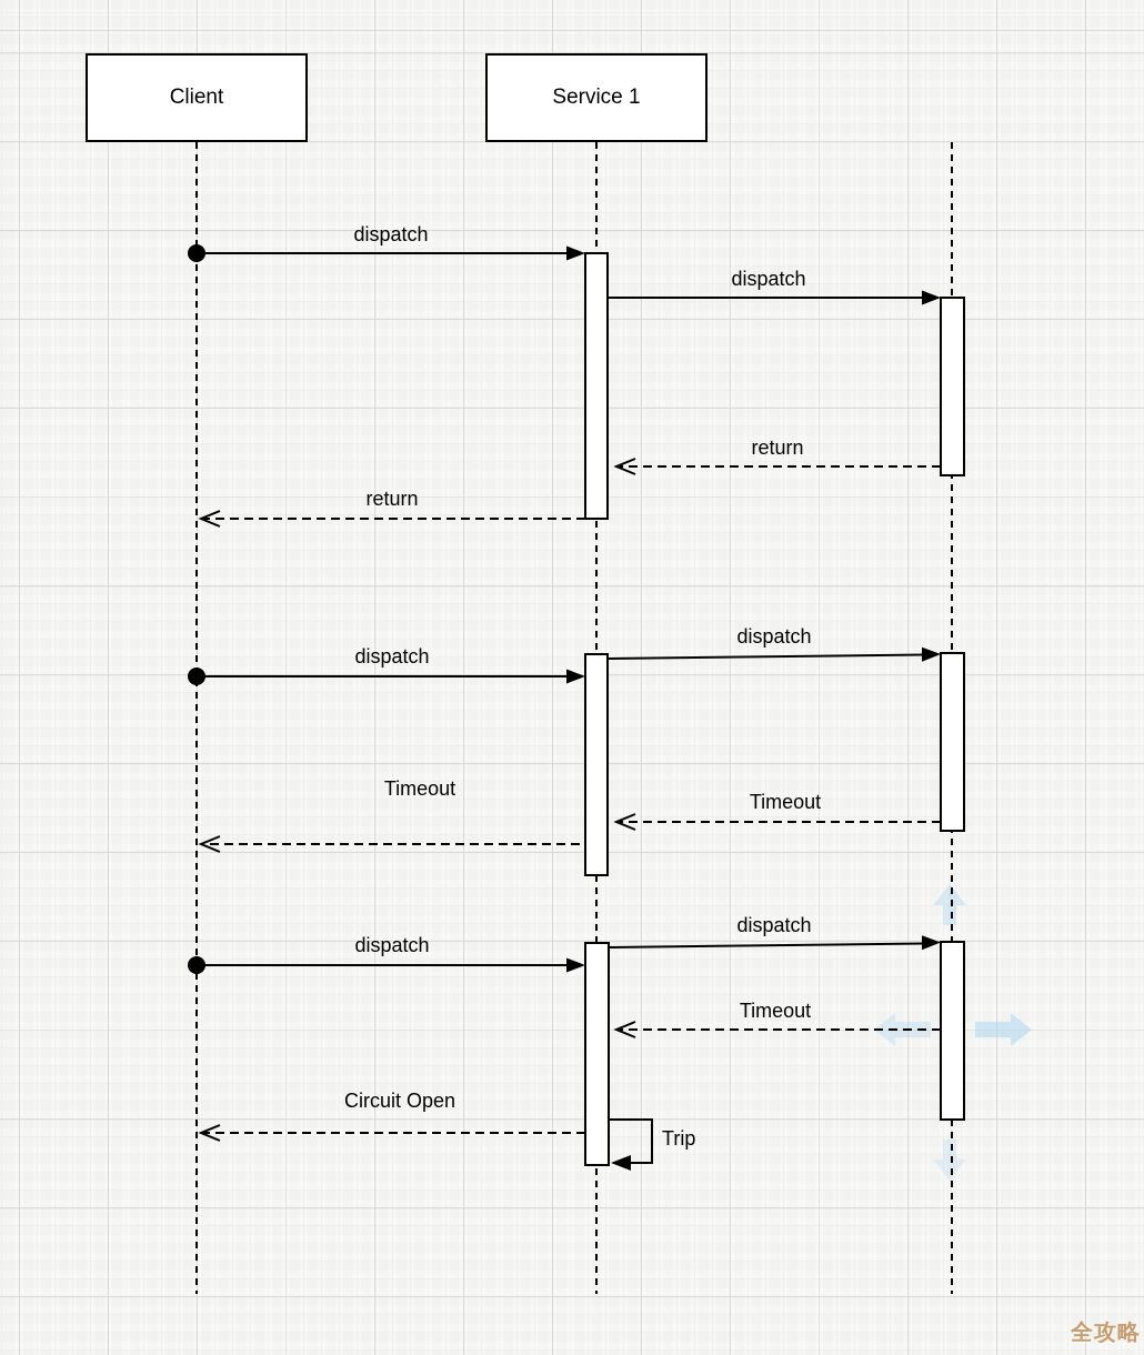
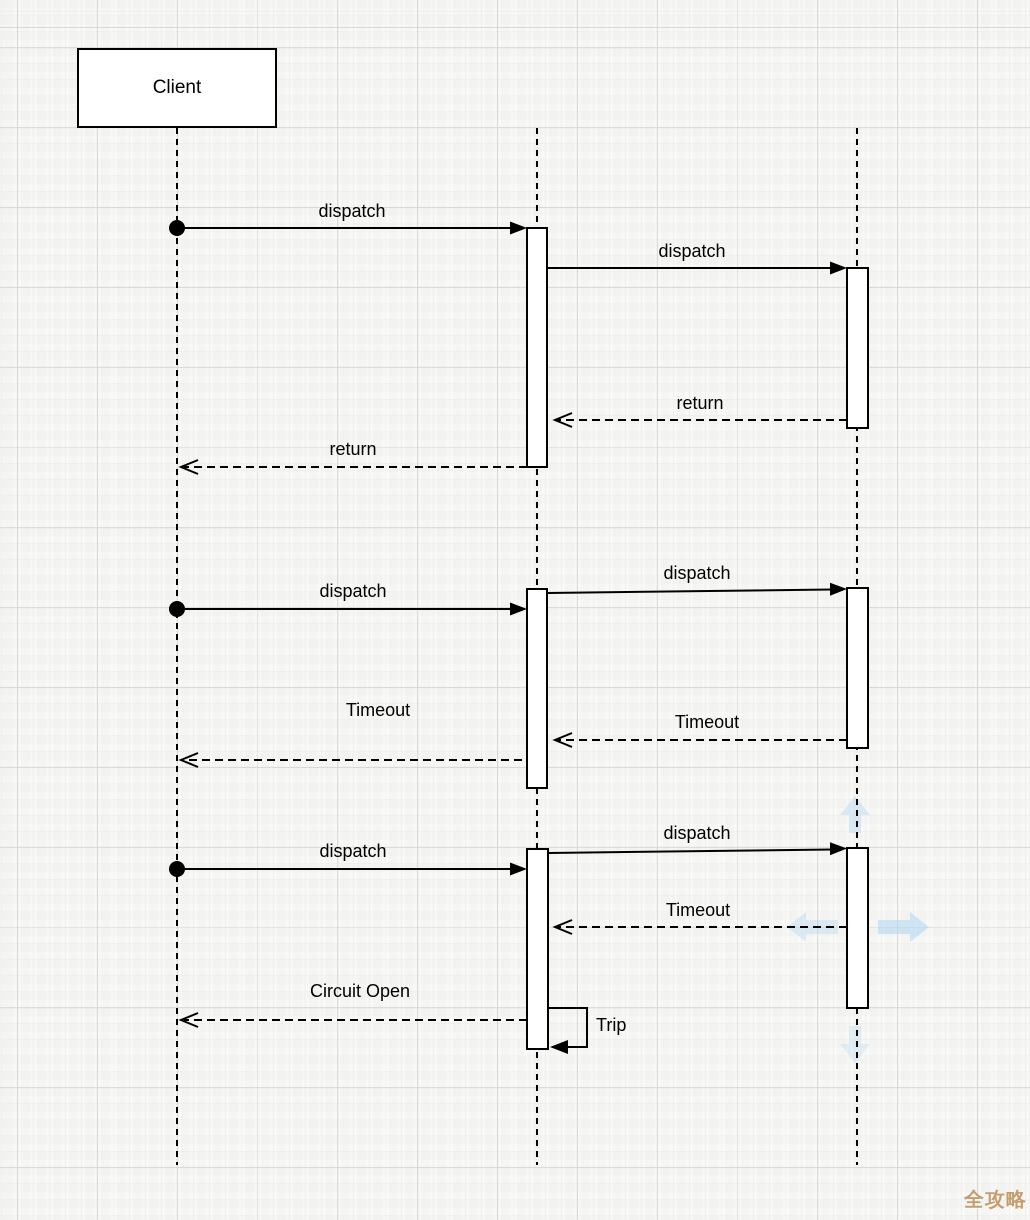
  Client
- Service 1
  dispatch
  dispatch
  return
  return
  dispatch
  dispatch
  Timeout
  Timeout
  dispatch
  dispatch
  Timeout
  Circuit Open
  Trip
  全攻略
